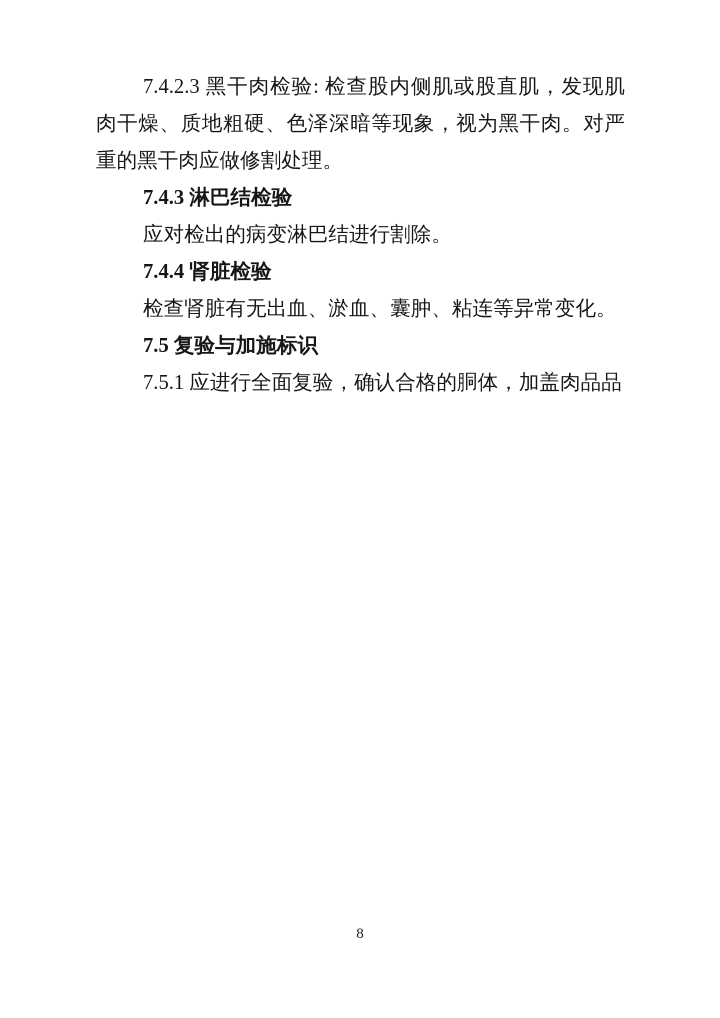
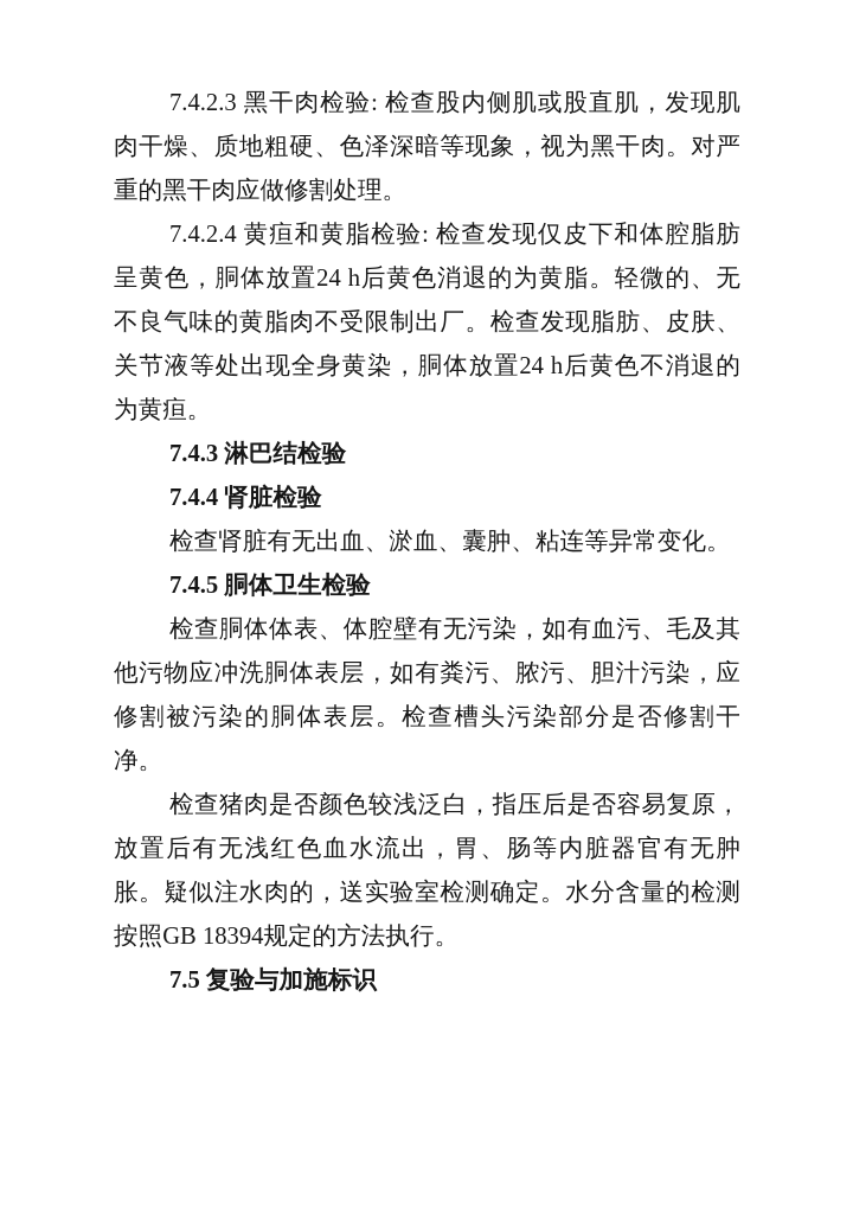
  7.4.2.3 黑干肉检验: 检查股内侧肌或股直肌，发现肌肉干燥、质地粗硬、色泽深暗等现象，视为黑干肉。对严重的黑干肉应做修割处理。
+ 7.4.2.4 黄疸和黄脂检验: 检查发现仅皮下和体腔脂肪呈黄色，胴体放置24 h后黄色消退的为黄脂。轻微的、无不良气味的黄脂肉不受限制出厂。检查发现脂肪、皮肤、关节液等处出现全身黄染，胴体放置24 h后黄色不消退的为黄疸。
  7.4.3 淋巴结检验
- 应对检出的病变淋巴结进行割除。
  7.4.4 肾脏检验
  检查肾脏有无出血、淤血、囊肿、粘连等异常变化。
+ 7.4.5 胴体卫生检验
+ 检查胴体体表、体腔壁有无污染，如有血污、毛及其他污物应冲洗胴体表层，如有粪污、脓污、胆汁污染，应修割被污染的胴体表层。检查槽头污染部分是否修割干净。
+ 检查猪肉是否颜色较浅泛白，指压后是否容易复原，放置后有无浅红色血水流出，胃、肠等内脏器官有无肿胀。疑似注水肉的，送实验室检测确定。水分含量的检测按照GB 18394规定的方法执行。
  7.5 复验与加施标识
- 7.5.1 应进行全面复验，确认合格的胴体，加盖肉品品
- 8
